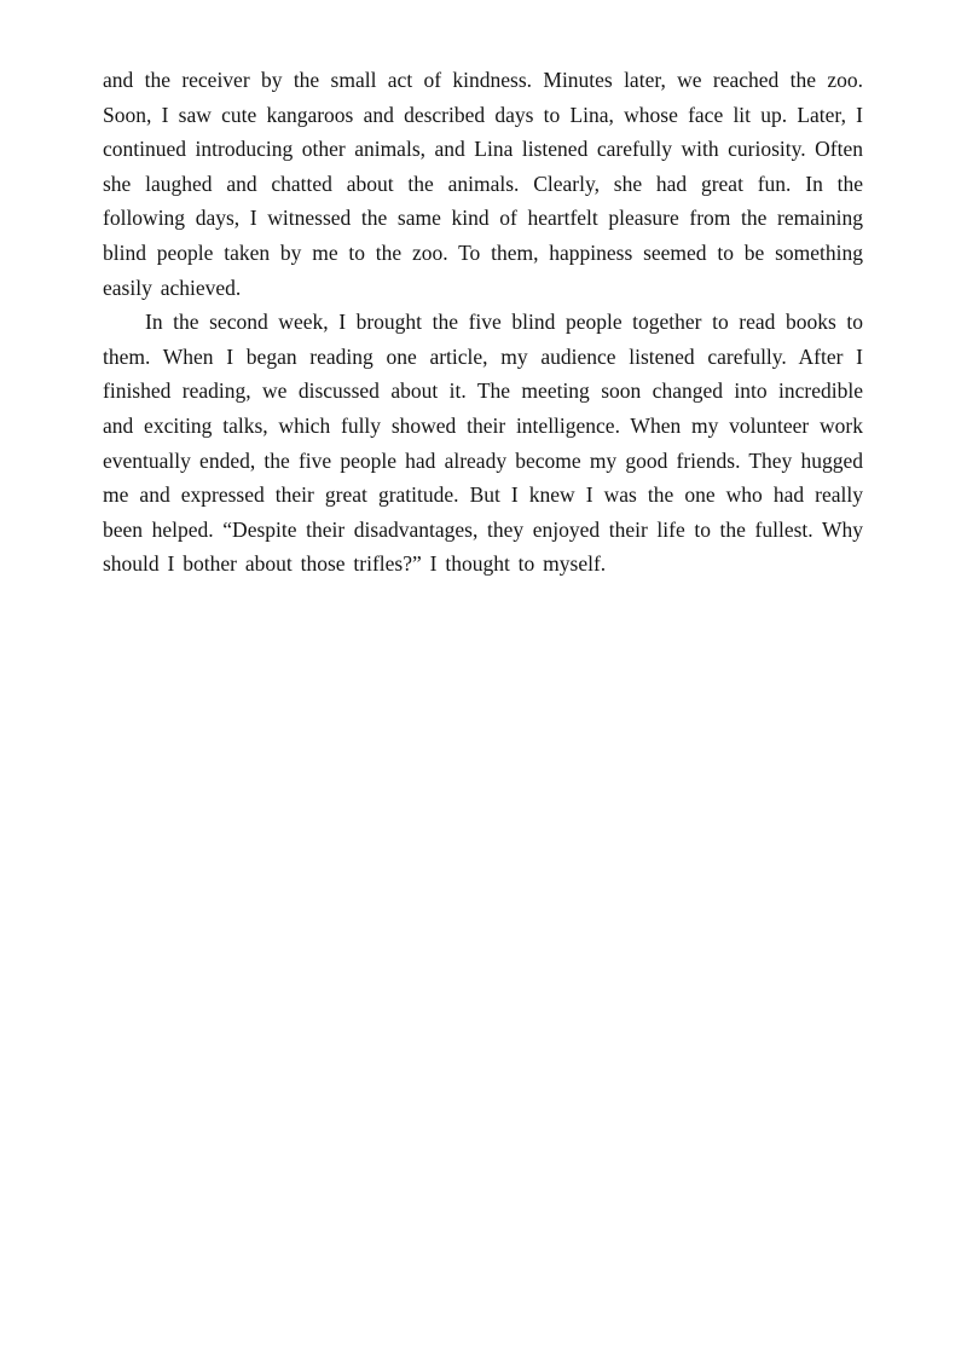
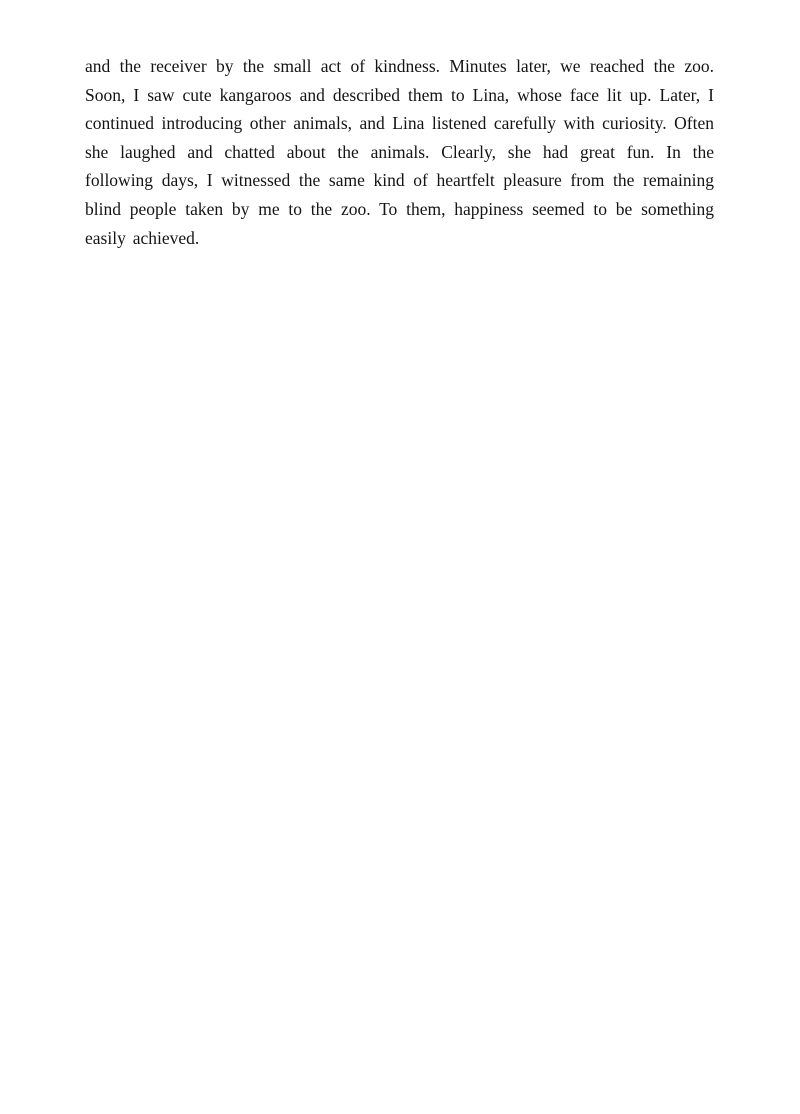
- and the receiver by the small act of kindness. Minutes later, we reached the zoo. Soon, I saw cute kangaroos and described days to Lina, whose face lit up. Later, I continued introducing other animals, and Lina listened carefully with curiosity. Often she laughed and chatted about the animals. Clearly, she had great fun. In the following days, I witnessed the same kind of heartfelt pleasure from the remaining blind people taken by me to the zoo. To them, happiness seemed to be something easily achieved.
+ and the receiver by the small act of kindness. Minutes later, we reached the zoo. Soon, I saw cute kangaroos and described them to Lina, whose face lit up. Later, I continued introducing other animals, and Lina listened carefully with curiosity. Often she laughed and chatted about the animals. Clearly, she had great fun. In the following days, I witnessed the same kind of heartfelt pleasure from the remaining blind people taken by me to the zoo. To them, happiness seemed to be something easily achieved.
- In the second week, I brought the five blind people together to read books to them. When I began reading one article, my audience listened carefully. After I finished reading, we discussed about it. The meeting soon changed into incredible and exciting talks, which fully showed their intelligence. When my volunteer work eventually ended, the five people had already become my good friends. They hugged me and expressed their great gratitude. But I knew I was the one who had really been helped. “Despite their disadvantages, they enjoyed their life to the fullest. Why should I bother about those trifles?” I thought to myself.
